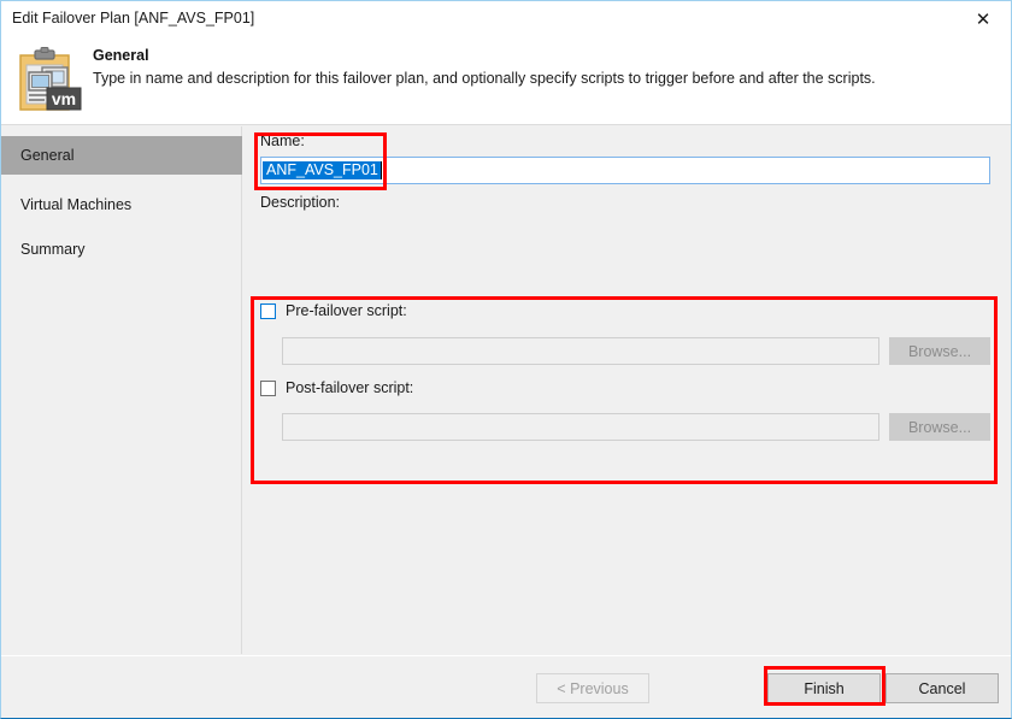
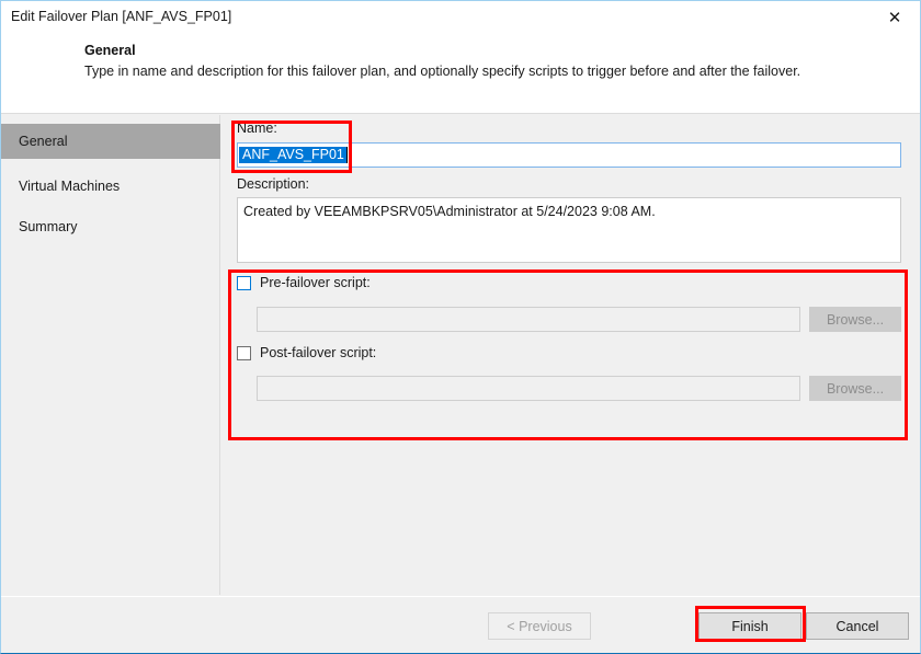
  Edit Failover Plan [ANF_AVS_FP01]
  ✕
- vm
  General
- Type in name and description for this failover plan, and optionally specify scripts to trigger before and after the scripts.
+ Type in name and description for this failover plan, and optionally specify scripts to trigger before and after the failover.
  General
  Virtual Machines
  Summary
  Name:
  ANF_AVS_FP01
  Description:
+ Created by VEEAMBKPSRV05\Administrator at 5/24/2023 9:08 AM.
  Pre-failover script:
  Browse...
  Post-failover script:
  Browse...
  < Previous
  Finish
  Cancel
